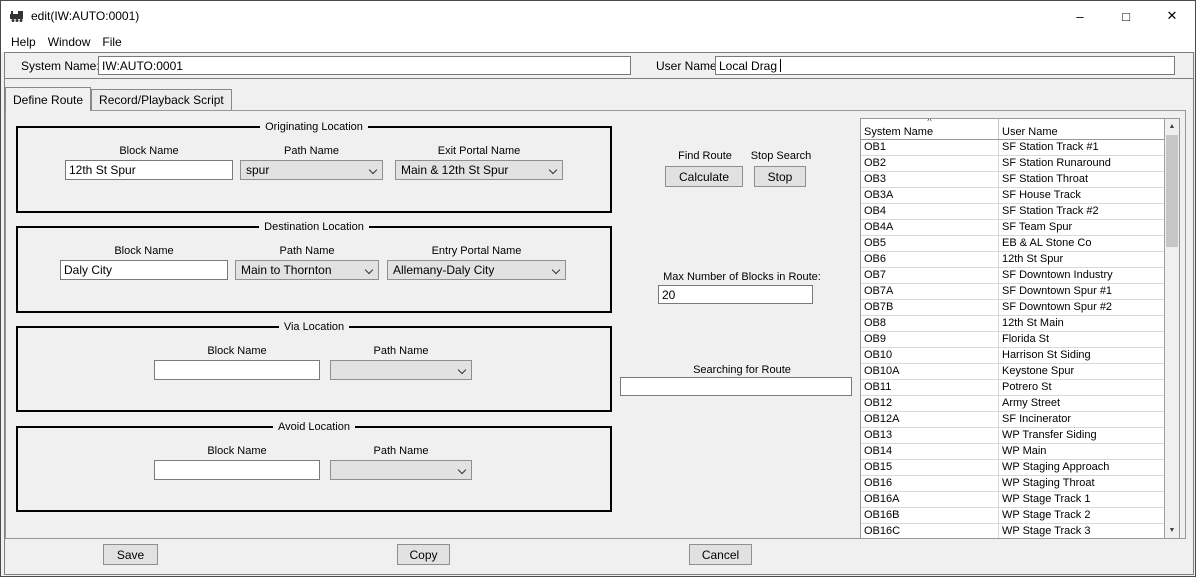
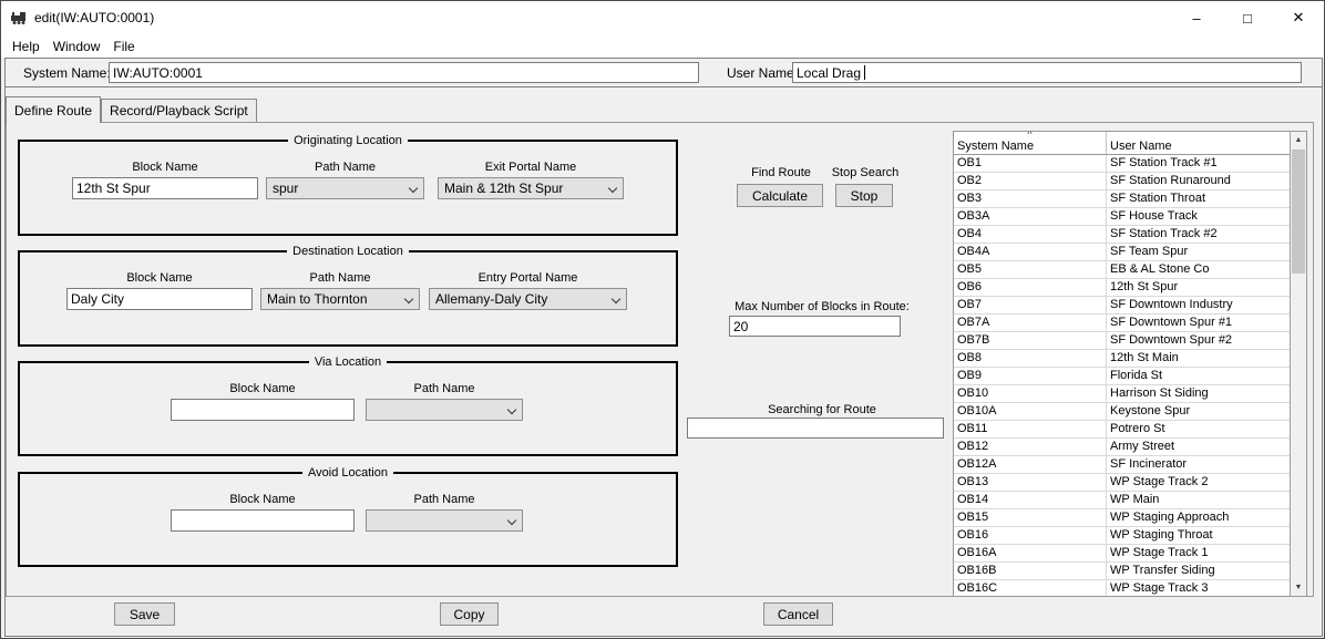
  edit(IW:AUTO:0001)
  –
  □
  ✕
  Help
  Window
  File
  System Name
  IW:AUTO:0001
  User Name
  Local Drag
  Define Route
  Record/Playback Script
  Originating Location
  Block Name
  Path Name
  Exit Portal Name
  12th St Spur
  spur
  Main & 12th St Spur
  Destination Location
  Block Name
  Path Name
  Entry Portal Name
  Daly City
  Main to Thornton
  Allemany-Daly City
  Via Location
  Block Name
  Path Name
  Avoid Location
  Block Name
  Path Name
  Find Route
  Stop Search
  Calculate
  Stop
  Max Number of Blocks in Route:
  20
  Searching for Route
  ^
  System Name
  User Name
  OB1
  SF Station Track #1
  OB2
  SF Station Runaround
  OB3
  SF Station Throat
  OB3A
  SF House Track
  OB4
  SF Station Track #2
  OB4A
  SF Team Spur
  OB5
  EB & AL Stone Co
  OB6
  12th St Spur
  OB7
  SF Downtown Industry
  OB7A
  SF Downtown Spur #1
  OB7B
  SF Downtown Spur #2
  OB8
  12th St Main
  OB9
  Florida St
  OB10
  Harrison St Siding
  OB10A
  Keystone Spur
  OB11
  Potrero St
  OB12
  Army Street
  OB12A
  SF Incinerator
  OB13
- WP Transfer Siding
+ WP Stage Track 2
  OB14
  WP Main
  OB15
  WP Staging Approach
  OB16
  WP Staging Throat
  OB16A
  WP Stage Track 1
  OB16B
- WP Stage Track 2
+ WP Transfer Siding
  OB16C
  WP Stage Track 3
  Save
  Copy
  Cancel
